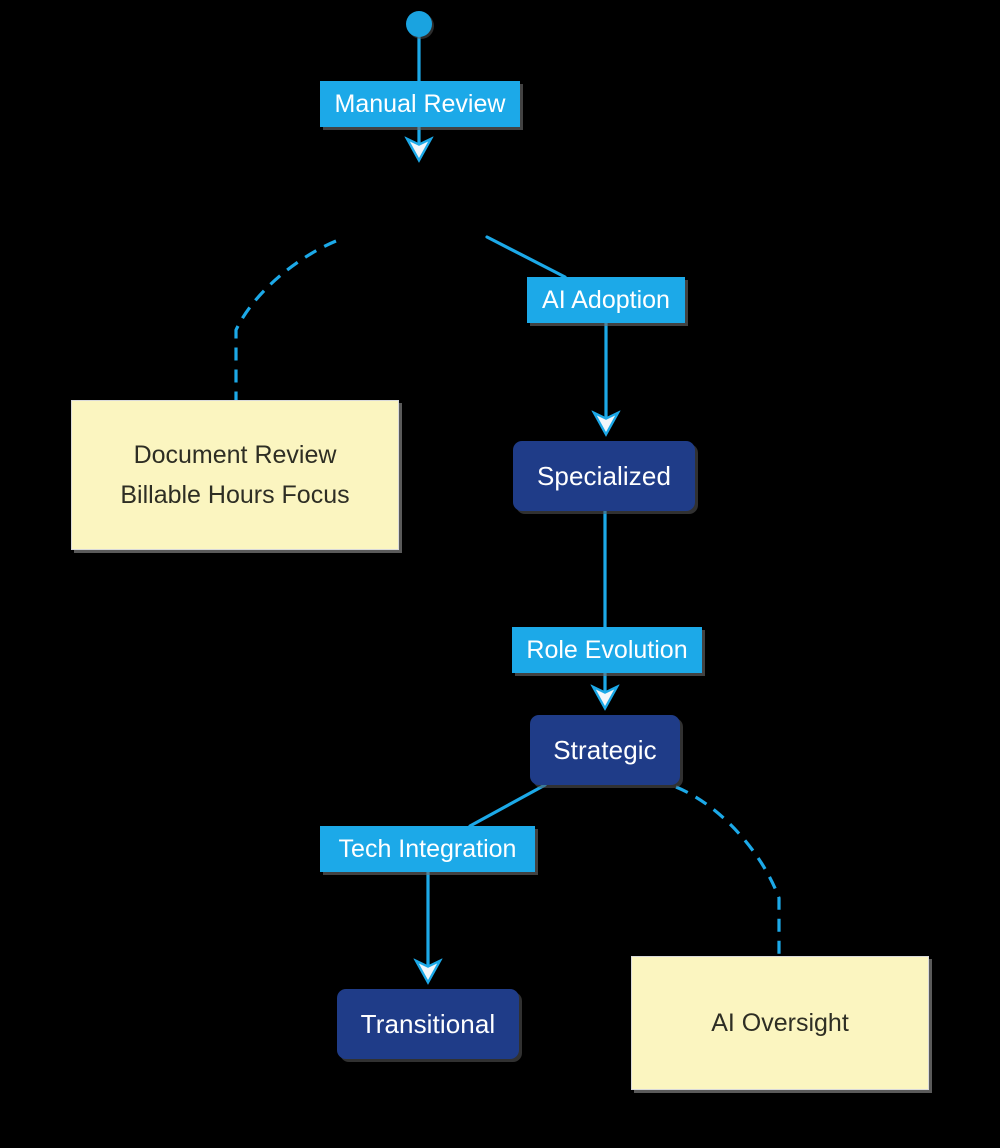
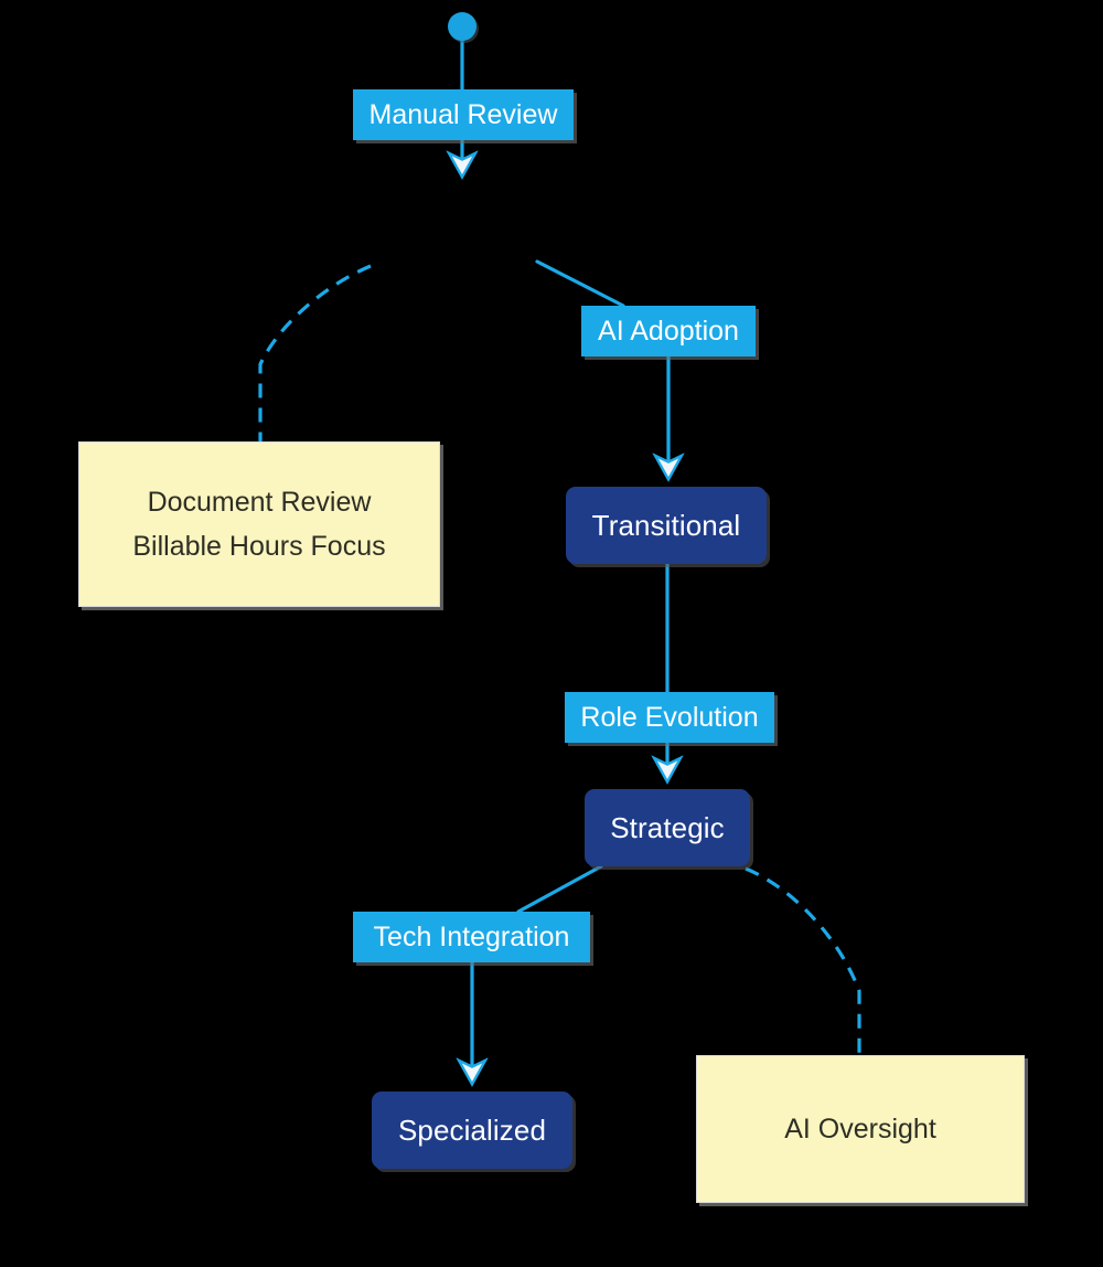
- Specialized
+ Transitional
  Strategic
- Transitional
+ Specialized
  Manual Review
  AI Adoption
  Role Evolution
  Tech Integration
  Document Review
  Billable Hours Focus
  AI Oversight
